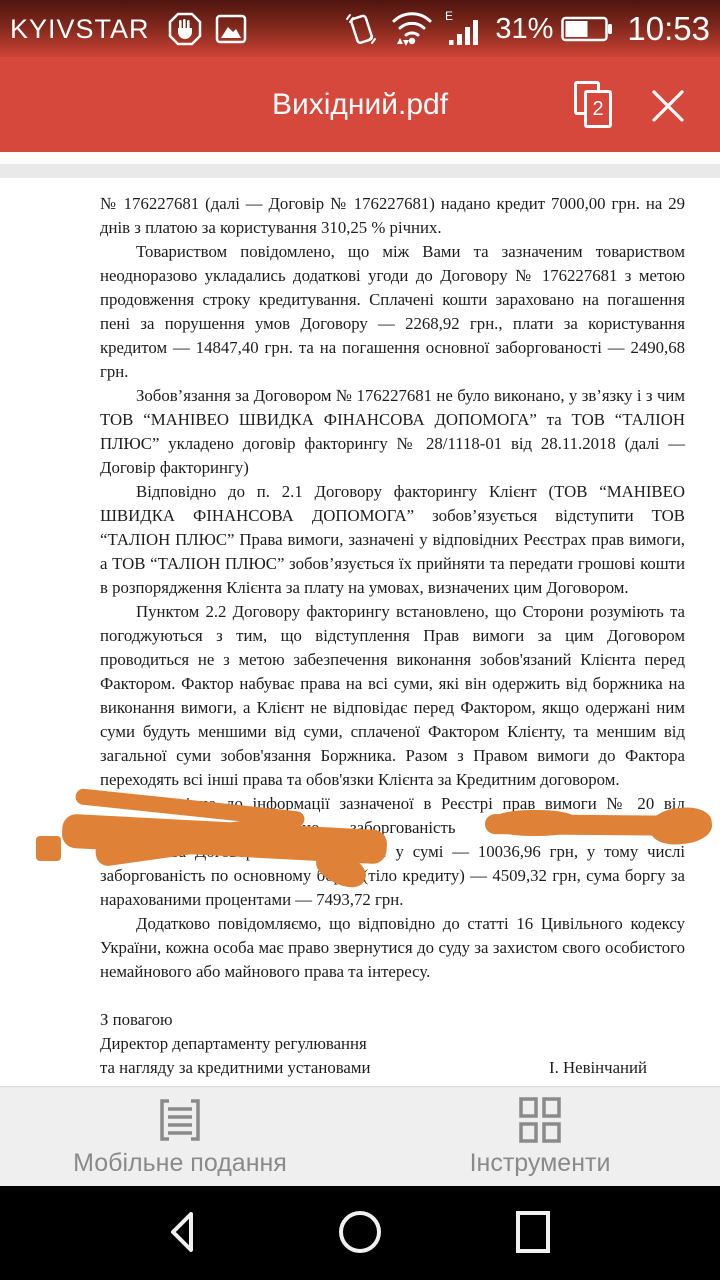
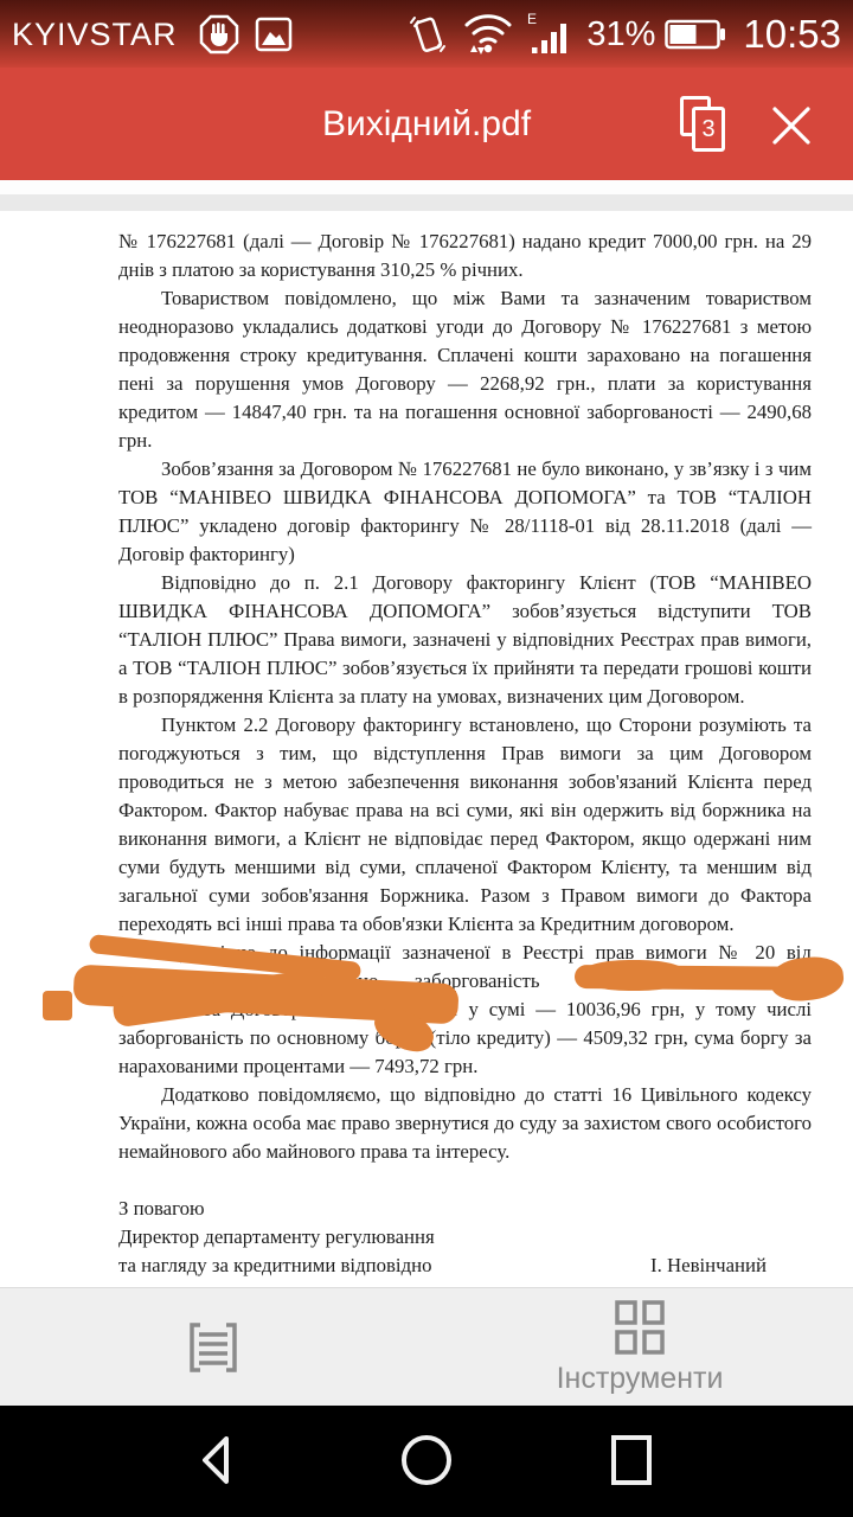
  KYIVSTAR
  E
  31%
  10:53
  Вихідний.pdf
- 2
+ 3
  № 176227681 (далі — Договір № 176227681) надано кредит 7000,00 грн. на 29 днів з платою за користування 310,25 % річних.
  Товариством повідомлено, що між Вами та зазначеним товариством неодноразово укладались додаткові угоди до Договору № 176227681 з метою продовження строку кредитування. Сплачені кошти зараховано на погашення пені за порушення умов Договору — 2268,92 грн., плати за користування кредитом — 14847,40 грн. та на погашення основної заборгованості — 2490,68 грн.
  Зобов’язання за Договором № 176227681 не було виконано, у зв’язку і з чим ТОВ “МАНІВЕО ШВИДКА ФІНАНСОВА ДОПОМОГА” та ТОВ “ТАЛІОН ПЛЮС” укладено договір факторингу № 28/1118-01 від 28.11.2018 (далі — Договір факторингу)
  Відповідно до п. 2.1 Договору факторингу Клієнт (ТОВ “МАНІВЕО ШВИДКА ФІНАНСОВА ДОПОМОГА” зобов’язується відступити ТОВ “ТАЛІОН ПЛЮС” Права вимоги, зазначені у відповідних Реєстрах прав вимоги, а ТОВ “ТАЛІОН ПЛЮС” зобов’язується їх прийняти та передати грошові кошти в розпорядження Клієнта за плату на умовах, визначених цим Договором.
  Пунктом 2.2 Договору факторингу встановлено, що Сторони розуміють та погоджуються з тим, що відступлення Прав вимоги за цим Договором проводиться не з метою забезпечення виконання зобов'язаний Клієнта перед Фактором. Фактор набуває права на всі суми, які він одержить від боржника на виконання вимоги, а Клієнт не відповідає перед Фактором, якщо одержані ним суми будуть меншими від суми, сплаченої Фактором Клієнту, та меншим від загальної суми зобов'язання Боржника. Разом з Правом вимоги до Фактора переходять всі інші права та обов'язки Клієнта за Кредитним договором.
  о інформації зазначеної в Реєстрі прав вимоги № 20 від
  заборгованість
  заборгованість по основному бтіло кредиту) — 4509,32 грн, сума боргу за
  нарахованими процентами — 7493,72 грн.
  Додатково повідомляємо, що відповідно до статті 16 Цивільного кодексу України, кожна особа має право звернутися до суду за захистом свого особистого немайнового або майнового права та інтересу.
  З повагою
  Директор департаменту регулювання
- та нагляду за кредитними установами
+ та нагляду за кредитними відповідно
  І. Невінчаний
- Мобільне подання
  Інструменти
